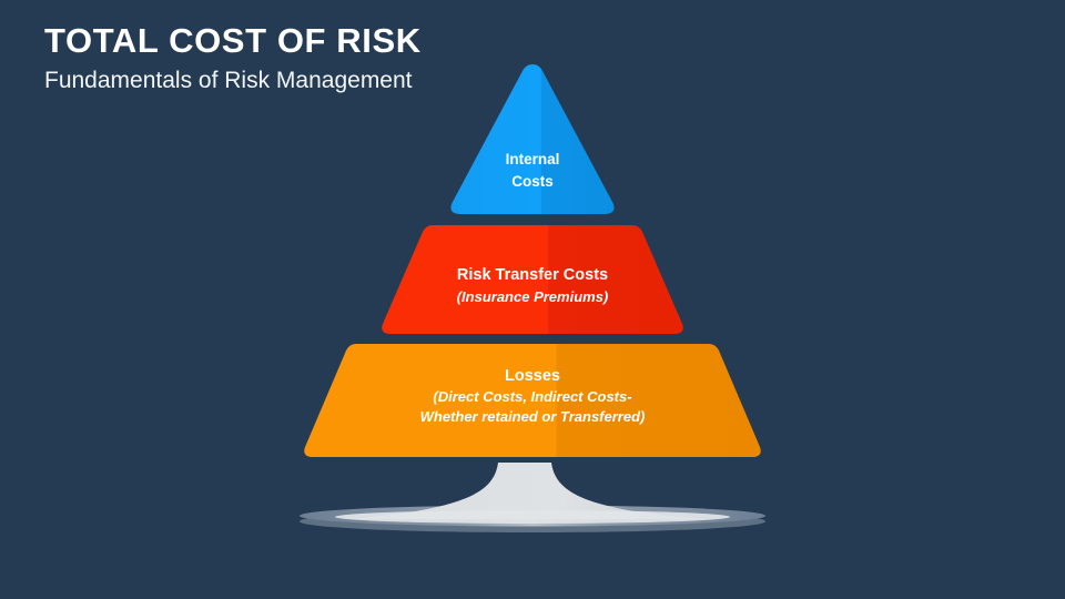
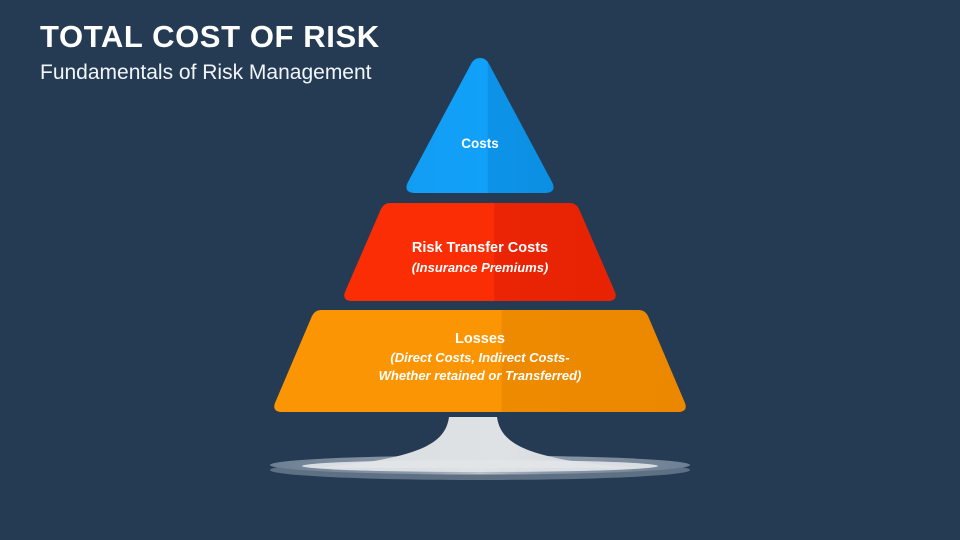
  TOTAL COST OF RISK
  Fundamentals of Risk Management
- Internal
  Costs
  Risk Transfer Costs
  (Insurance Premiums)
  Losses
  (Direct Costs, Indirect Costs-
  Whether retained or Transferred)
